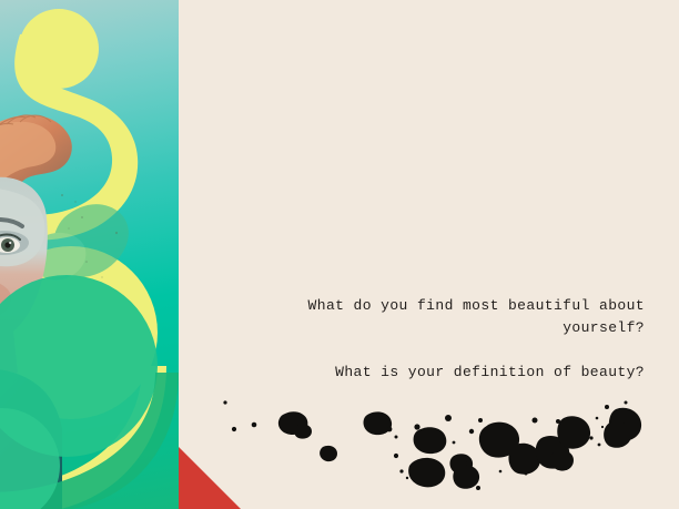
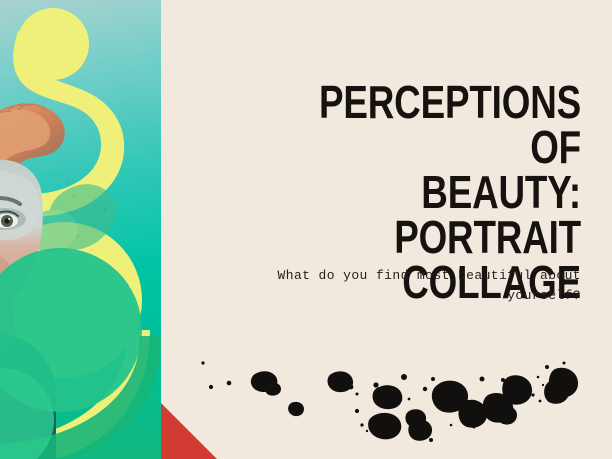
+ PERCEPTIONS OF
+ BEAUTY: PORTRAIT
+ COLLAGE
  What do you find most beautiful about
  yourself?
- What is your definition of beauty?
